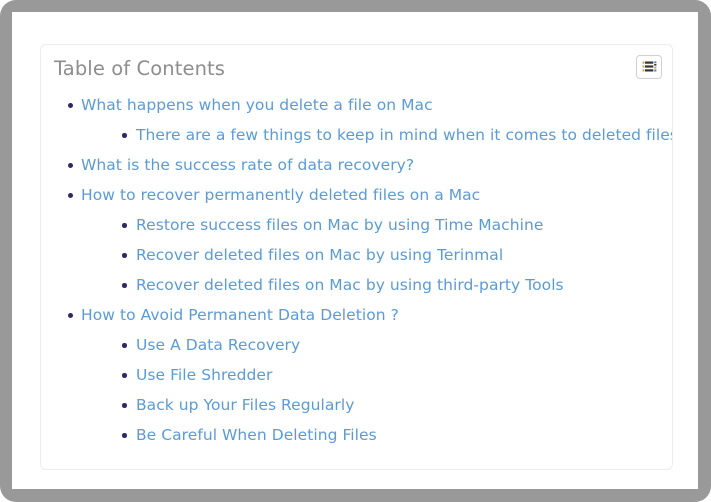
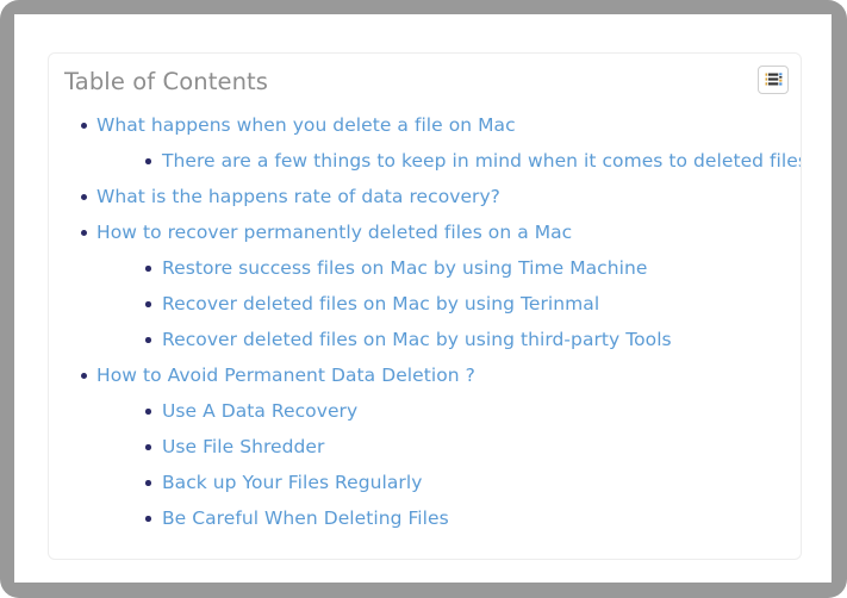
  Table of Contents
  What happens when you delete a file on Mac
  There are a few things to keep in mind when it comes to deleted file
- What is the success rate of data recovery?
+ What is the happens rate of data recovery?
  How to recover permanently deleted files on a Mac
  Restore success files on Mac by using Time Machine
  Recover deleted files on Mac by using Terinmal
  Recover deleted files on Mac by using third-party Tools
  How to Avoid Permanent Data Deletion ?
  Use A Data Recovery
  Use File Shredder
  Back up Your Files Regularly
  Be Careful When Deleting Files
